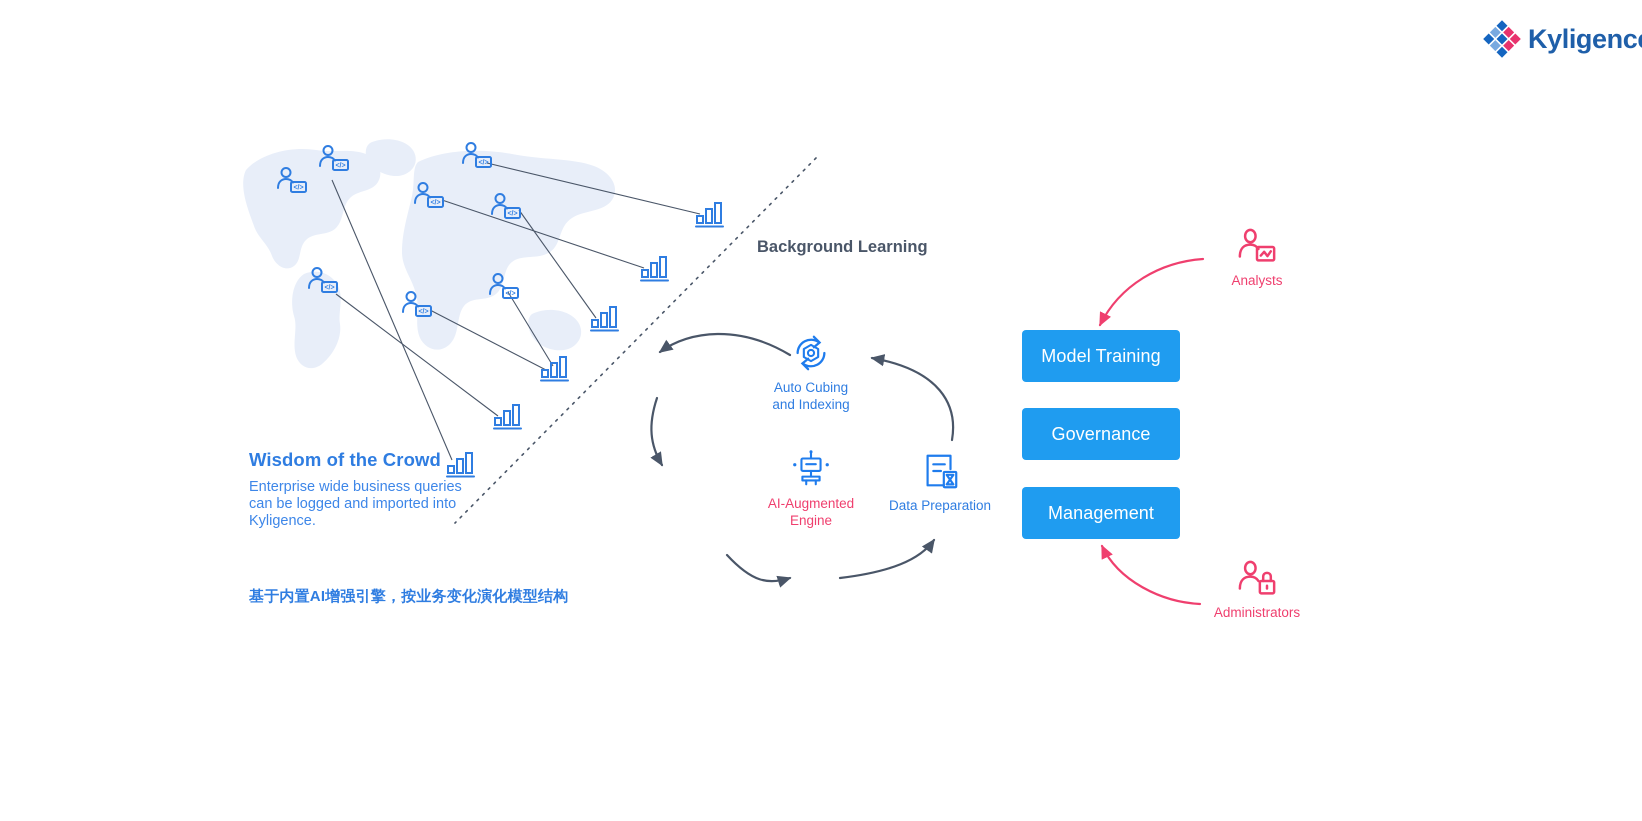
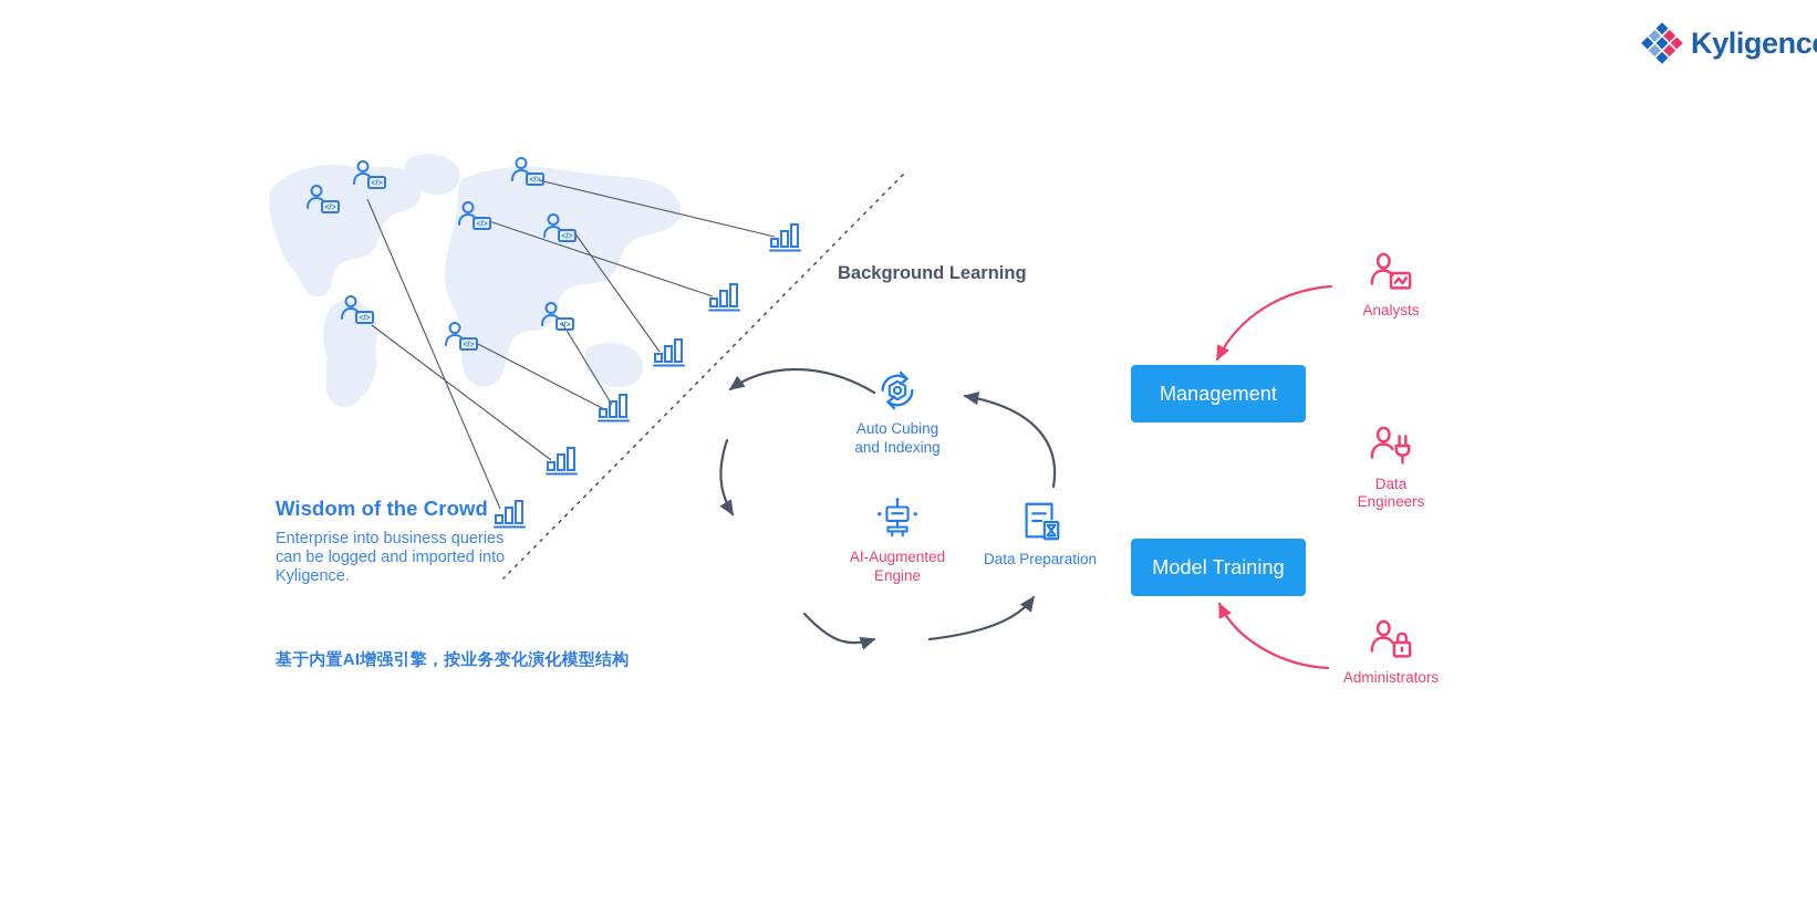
  Kyligenc
  Wisdom of the Crowd
- Enterprise wide business queries can be logged and imported into Kyligence.
+ Enterprise into business queries can be logged and imported into Kyligence.
  基于内置AI增强引擎，按业务变化演化模型结构
  Background Learning
  Auto Cubing
  and Indexing
  AI-Augmented
  Engine
  Data Preparation
- Model Training
+ Management
- Governance
- Management
+ Model Training
  Analysts
+ Data
+ Engineers
  Administrators
